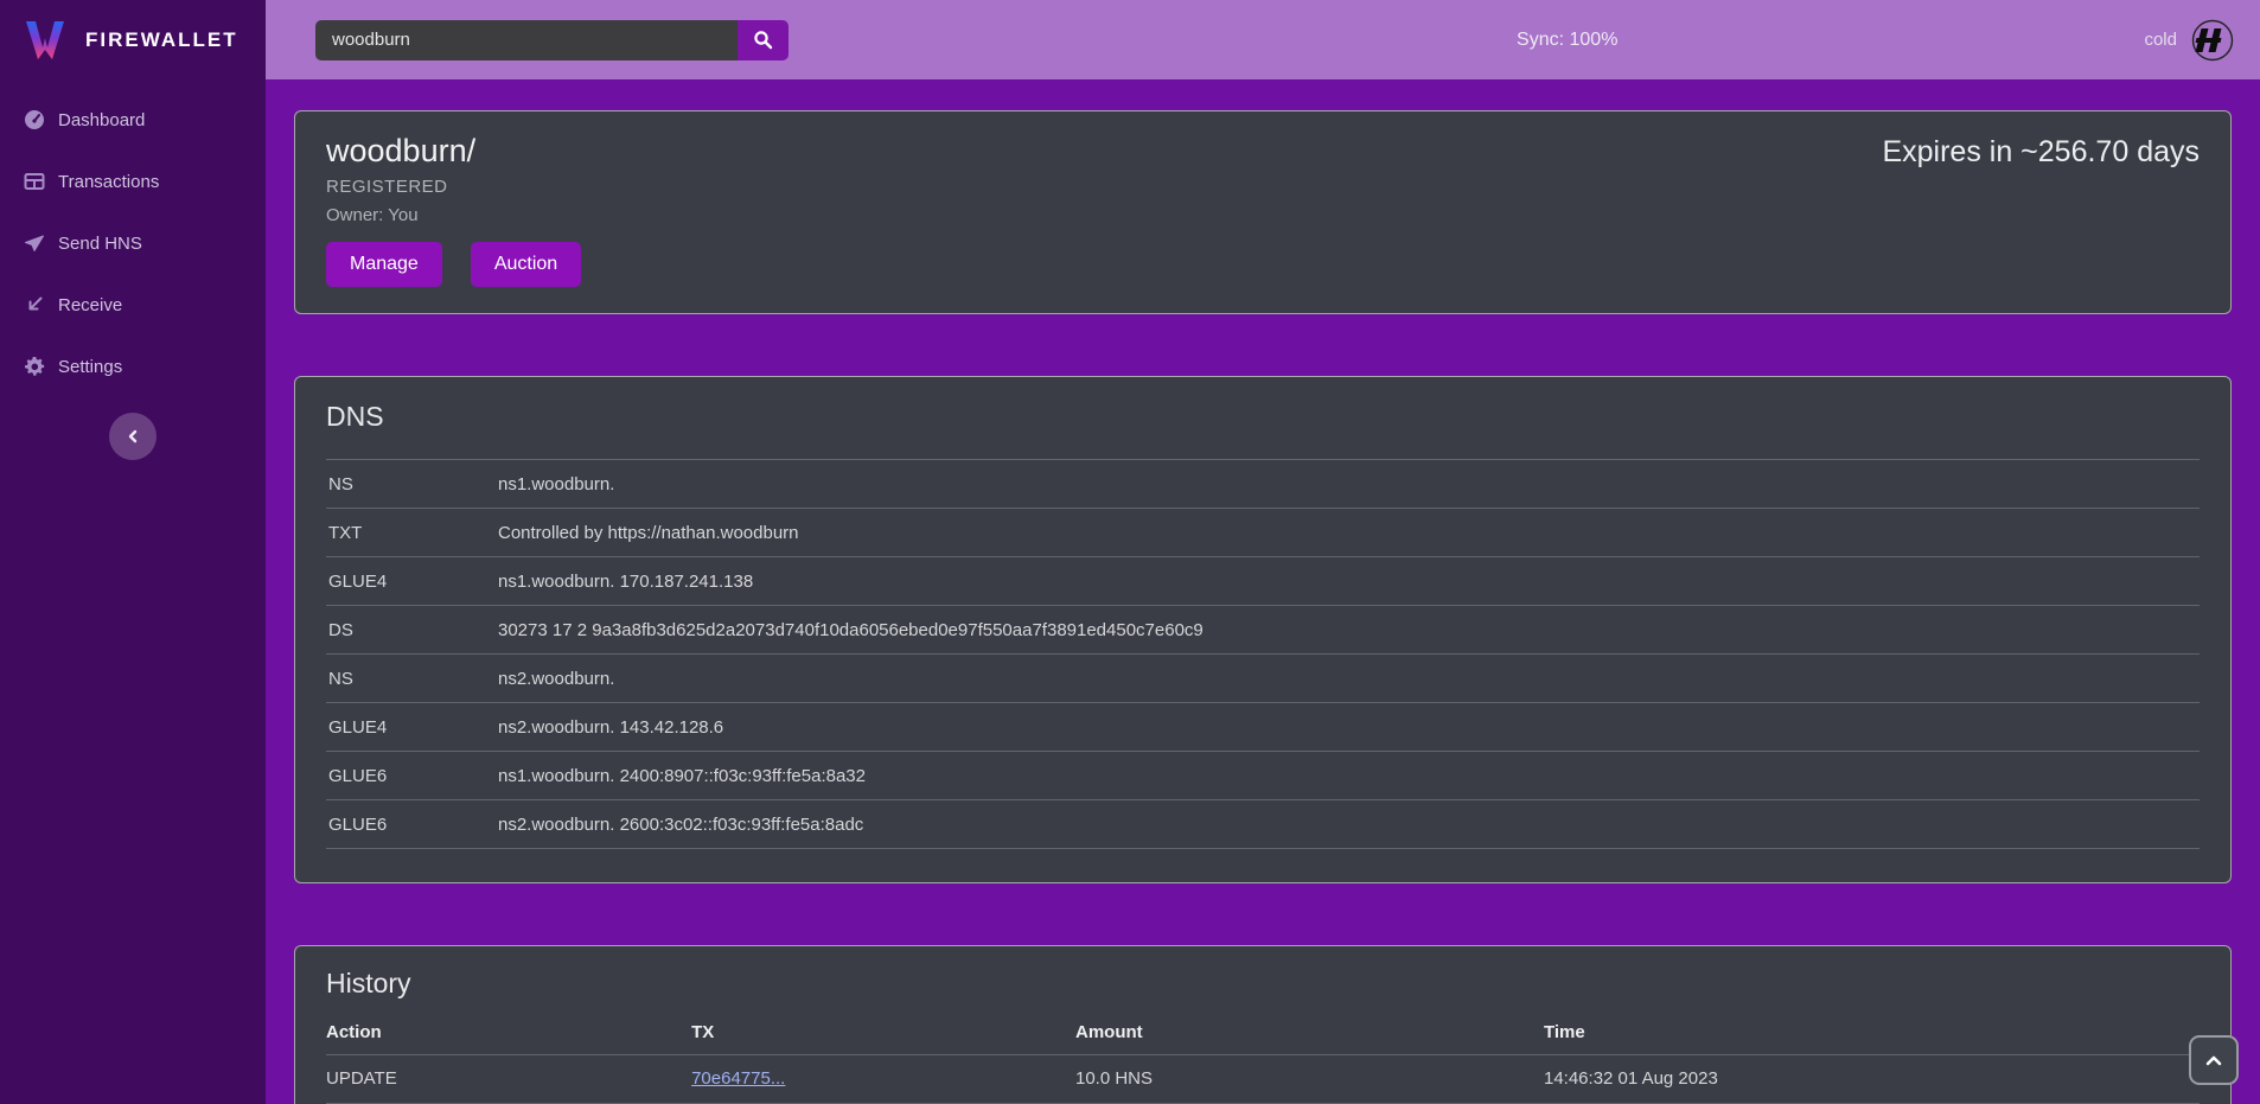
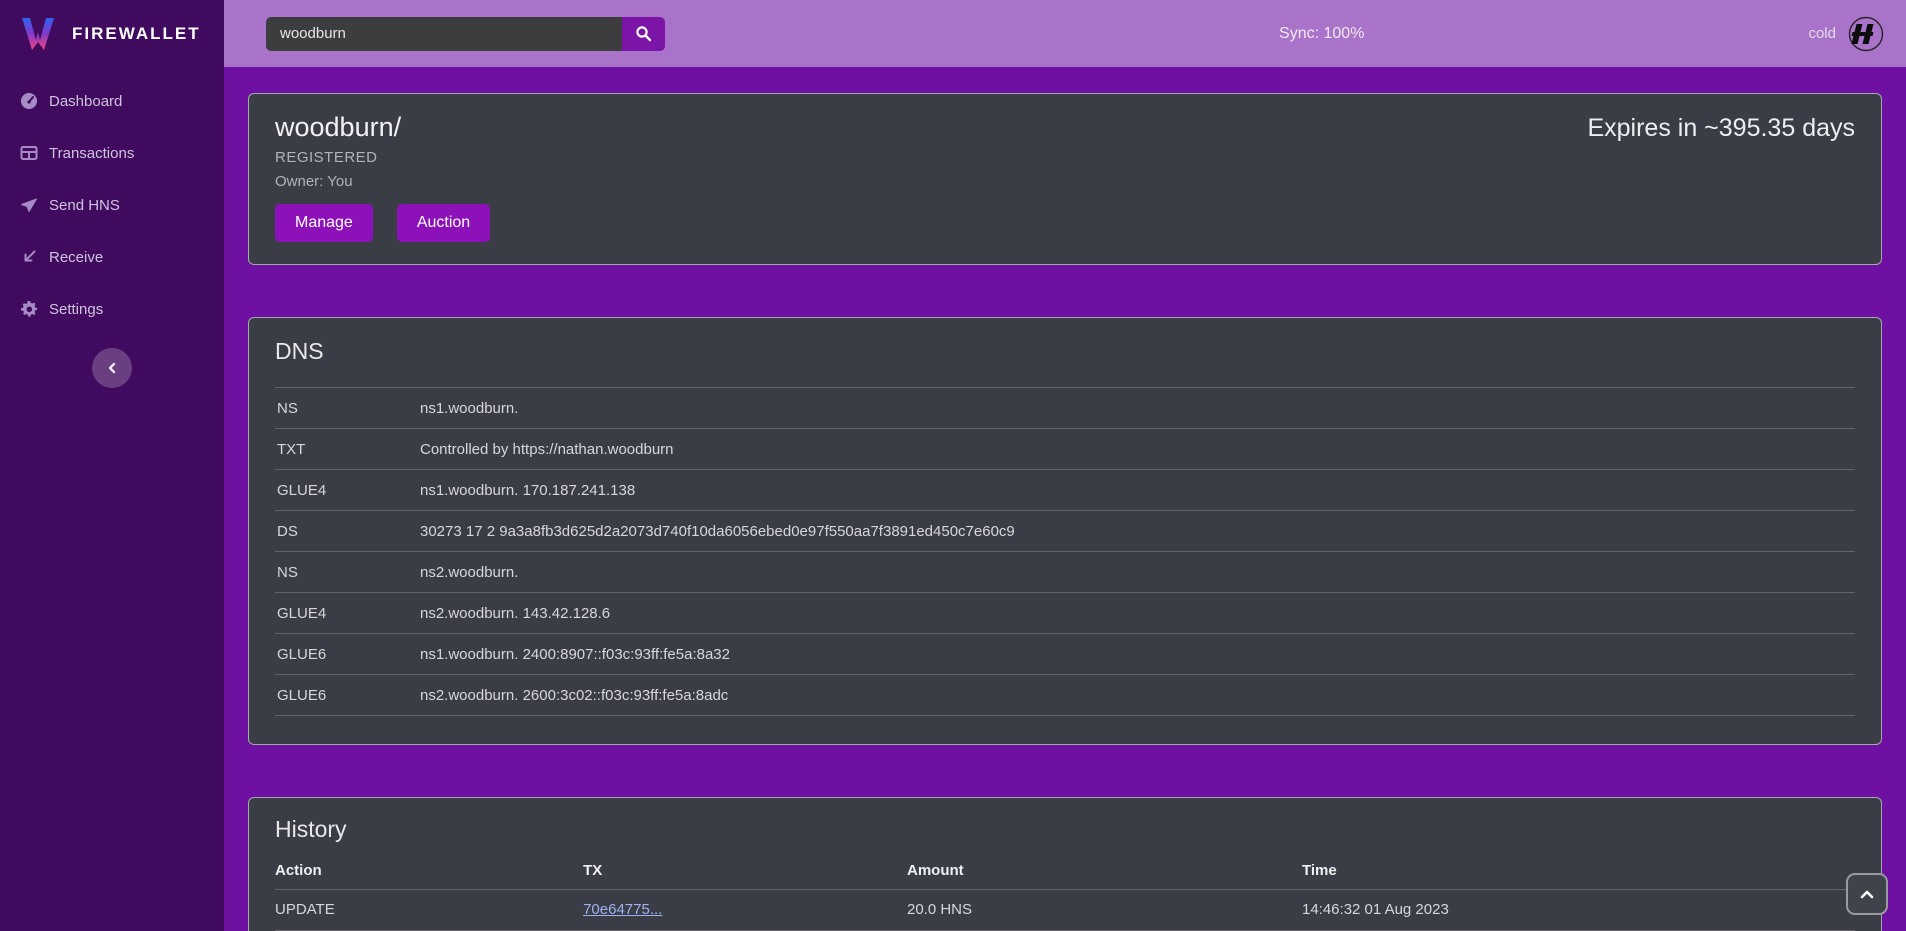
  FIREWALLET
  Dashboard
  Transactions
  Send HNS
  Receive
  Settings
  woodburn
  Sync: 100%
  cold
  woodburn/
  REGISTERED
  Owner: You
  Manage
  Auction
- Expires in ~256.70 days
+ Expires in ~395.35 days
  DNS
  NS	ns1.woodburn.
  TXT	Controlled by https://nathan.woodburn
  GLUE4	ns1.woodburn. 170.187.241.138
  DS	30273 17 2 9a3a8fb3d625d2a2073d740f10da6056ebed0e97f550aa7f3891ed450c7e60c9
  NS	ns2.woodburn.
  GLUE4	ns2.woodburn. 143.42.128.6
  GLUE6	ns1.woodburn. 2400:8907::f03c:93ff:fe5a:8a32
  GLUE6	ns2.woodburn. 2600:3c02::f03c:93ff:fe5a:8adc
  History
  Action	TX	Amount	Time
- UPDATE	70e64775...	10.0 HNS	14:46:32 01 Aug 2023
+ UPDATE	70e64775...	20.0 HNS	14:46:32 01 Aug 2023
